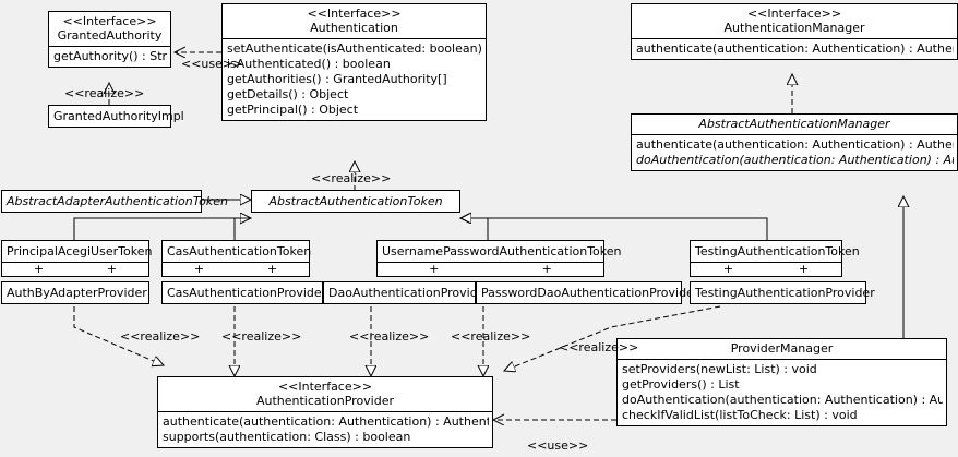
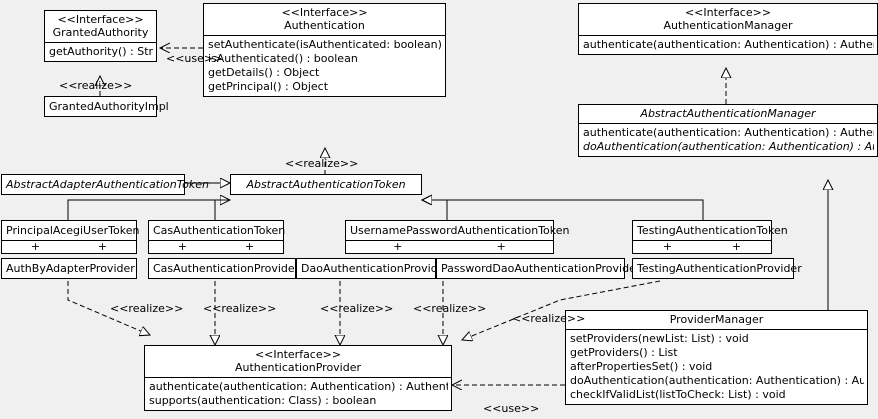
  <<Interface>>
  GrantedAuthority
  getAuthority() : Str
  GrantedAuthorityImpl
  <<Interface>>
  Authentication
  setAuthenticate(isAuthenticated: boolean)
  isAuthenticated() : boolean
- getAuthorities() : GrantedAuthority[]
  getDetails() : Object
  getPrincipal() : Object
  <<Interface>>
  AuthenticationManager
  authenticate(authentication: Authentication) : Authe
  AbstractAuthenticationManager
  authenticate(authentication: Authentication) : Authe
  doAuthentication(authentication: Authentication) : A
  AbstractAdapterAuthenticationToken
  AbstractAuthenticationToken
  PrincipalAcegiUserToken
  +
  +
  CasAuthenticationToken
  +
  +
  UsernamePasswordAuthenticationToken
  +
  +
  TestingAuthenticationToken
  +
  +
  AuthByAdapterProvider
  CasAuthenticationProvide
  DaoAuthenticationProvid
  PasswordDaoAuthenticationProvid
  TestingAuthenticationProvider
  <<Interface>>
  AuthenticationProvider
  authenticate(authentication: Authentication) : Authent
  supports(authentication: Class) : boolean
  ProviderManager
  setProviders(newList: List) : void
  getProviders() : List
+ afterPropertiesSet() : void
  doAuthentication(authentication: Authentication) : Au
  checkIfValidList(listToCheck: List) : void
  <<use>>
  <<realize>>
  <<realize>>
  <<realize>>
  <<realize>>
  <<realize>>
  <<realize>>
  <<realize>>
  <<use>>
